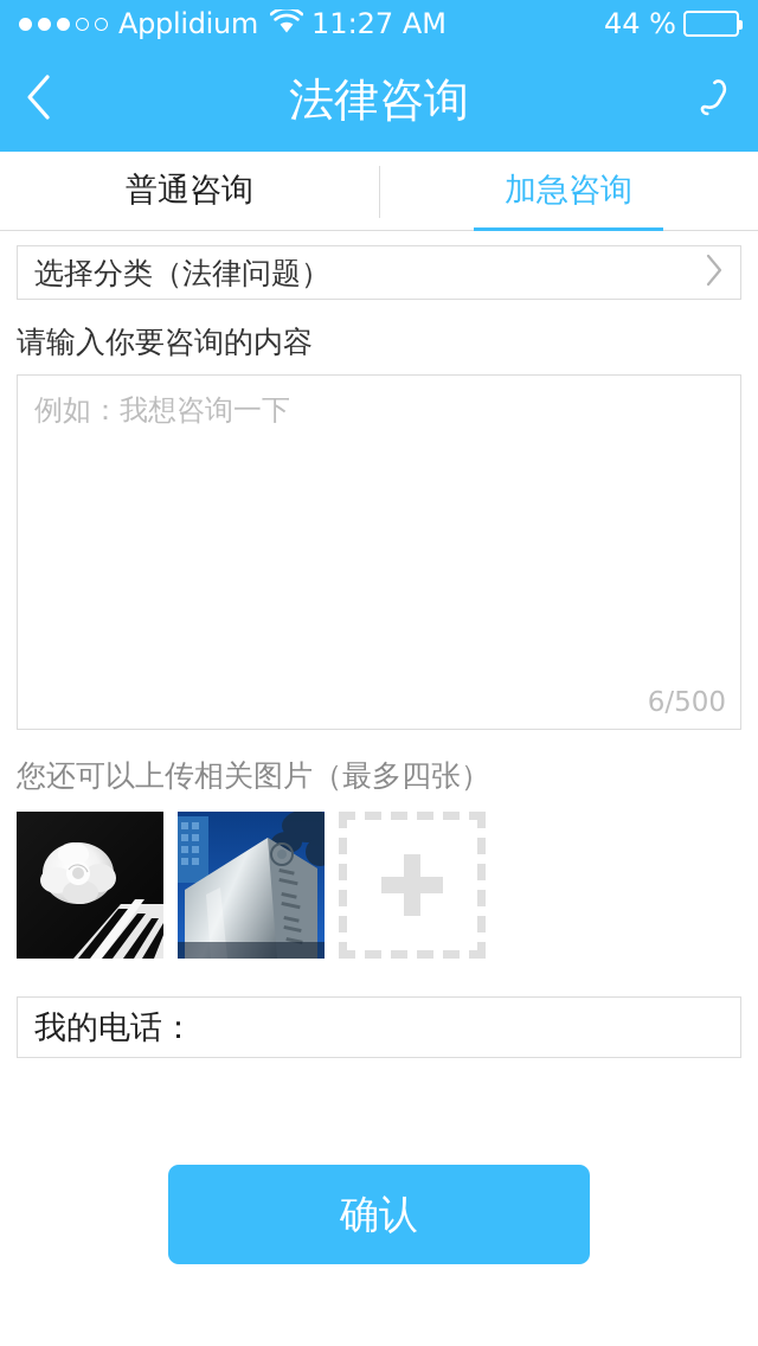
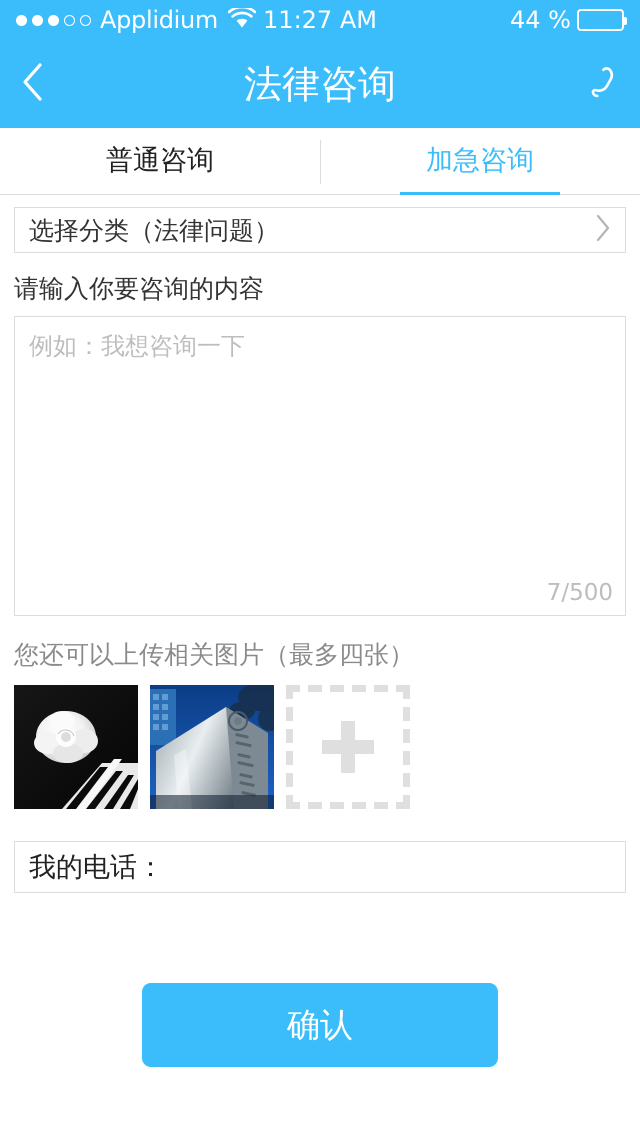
  Applidium
  11:27 AM
  44 %
  法律咨询
  普通咨询
  加急咨询
  选择分类（法律问题）
  请输入你要咨询的内容
  例如：我想咨询一下
- 6/500
+ 7/500
  您还可以上传相关图片（最多四张）
  我的电话：
  确认
